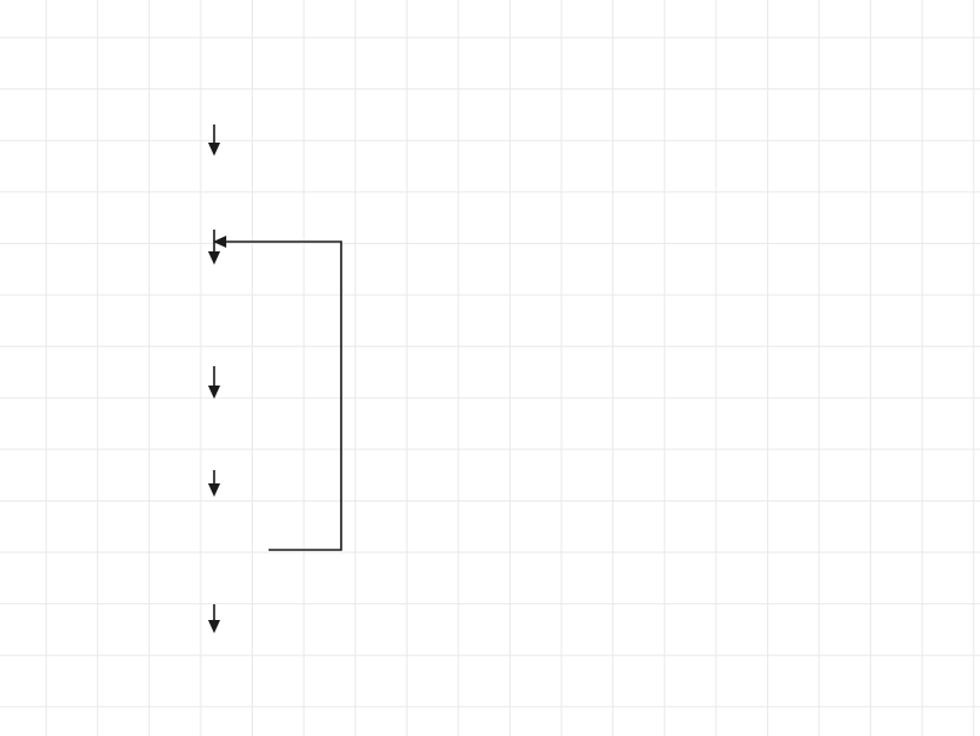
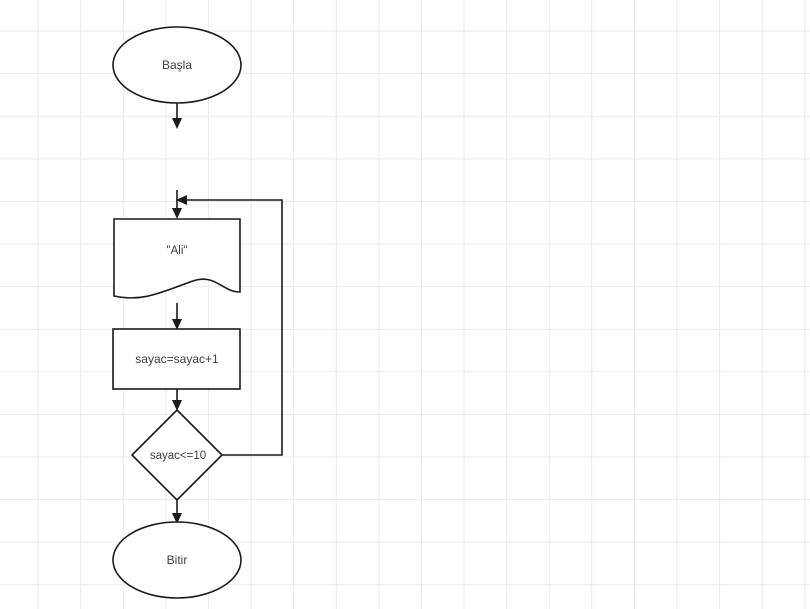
+ Başla
+ "Ali"
+ sayac=sayac+1
+ sayac<=10
+ Bitir
